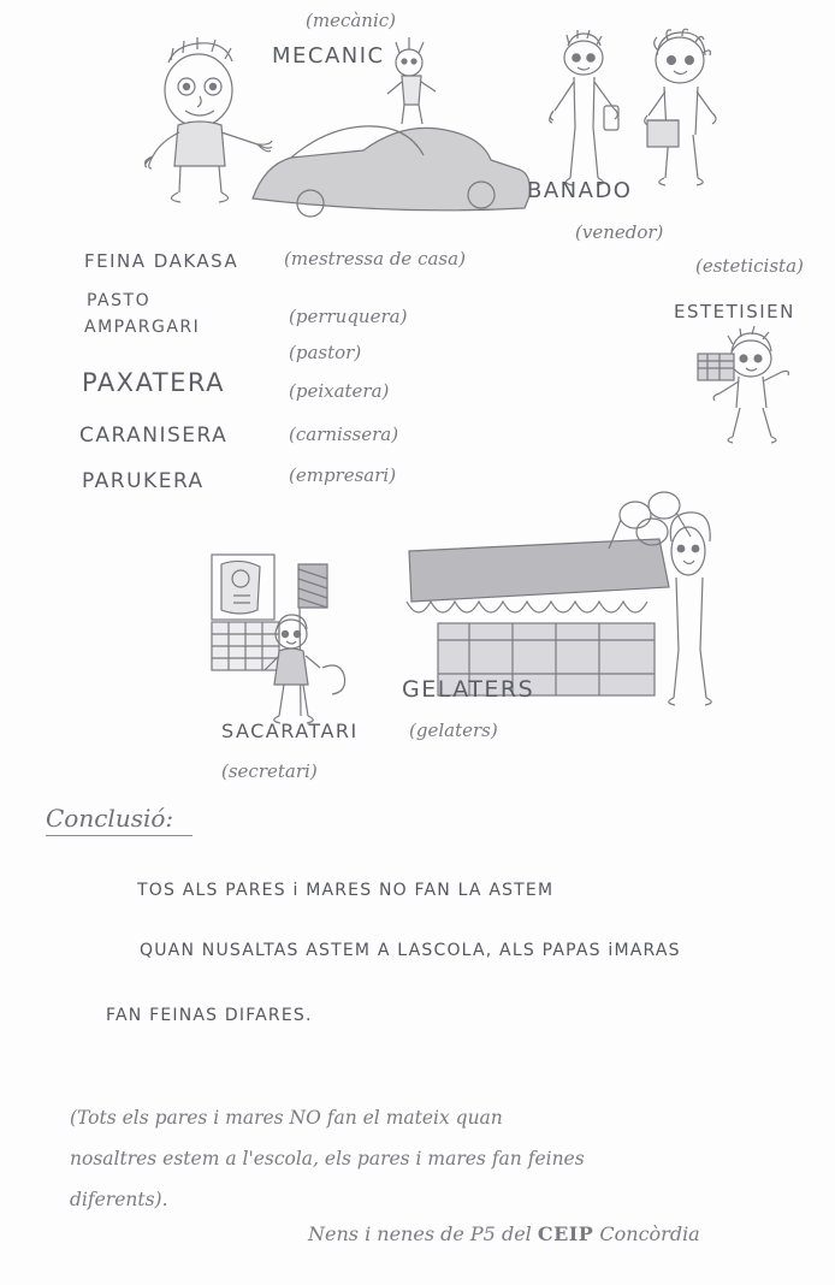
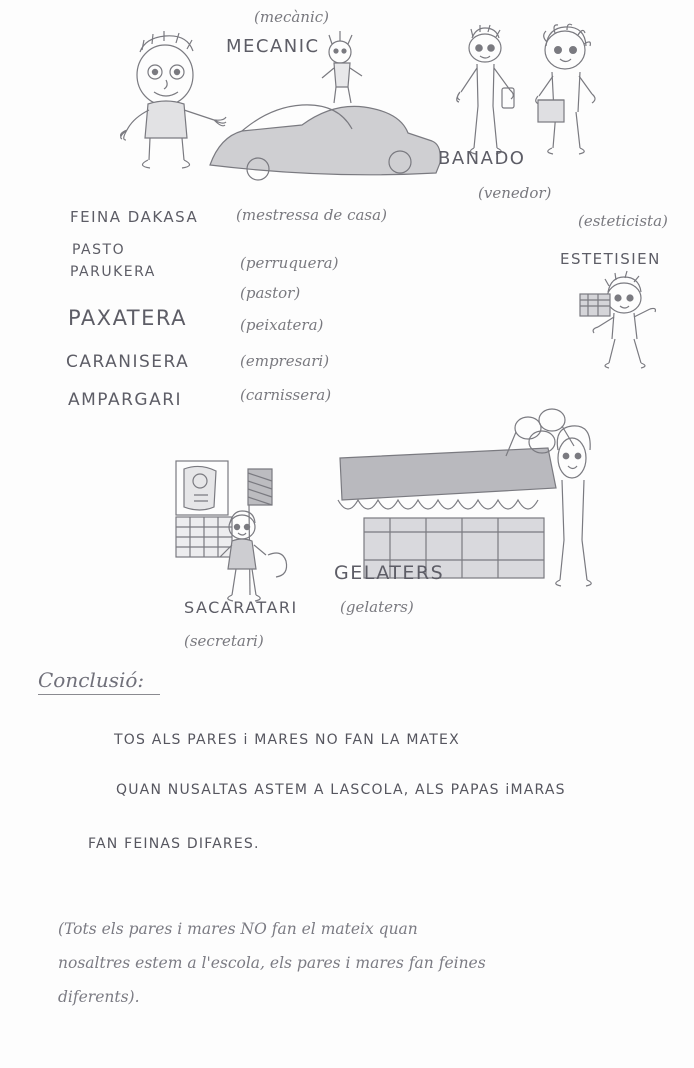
  (mecànic)
  MECANIC
  BANADO
  (venedor)
  (esteticista)
  ESTETISIEN
  FEINA DAKASA
  (mestressa de casa)
  PASTO
  (perruquera)
- AMPARGARI
+ PARUKERA
  (pastor)
  PAXATERA
  (peixatera)
  CARANISERA
- (carnissera)
+ (empresari)
- PARUKERA
+ AMPARGARI
- (empresari)
+ (carnissera)
  SACARATARI
  (secretari)
  GELATERS
  (gelaters)
  Conclusió:
- TOS ALS PARES i MARES NO FAN LA ASTEM
+ TOS ALS PARES i MARES NO FAN LA MATEX
  QUAN NUSALTAS ASTEM A LASCOLA, ALS PAPAS iMARAS
  FAN FEINAS DIFARES.
  (Tots els pares i mares NO fan el mateix quan
  nosaltres estem a l'escola, els pares i mares fan feines
  diferents).
- Nens i nenes de P5 del CEIP Concòrdia
